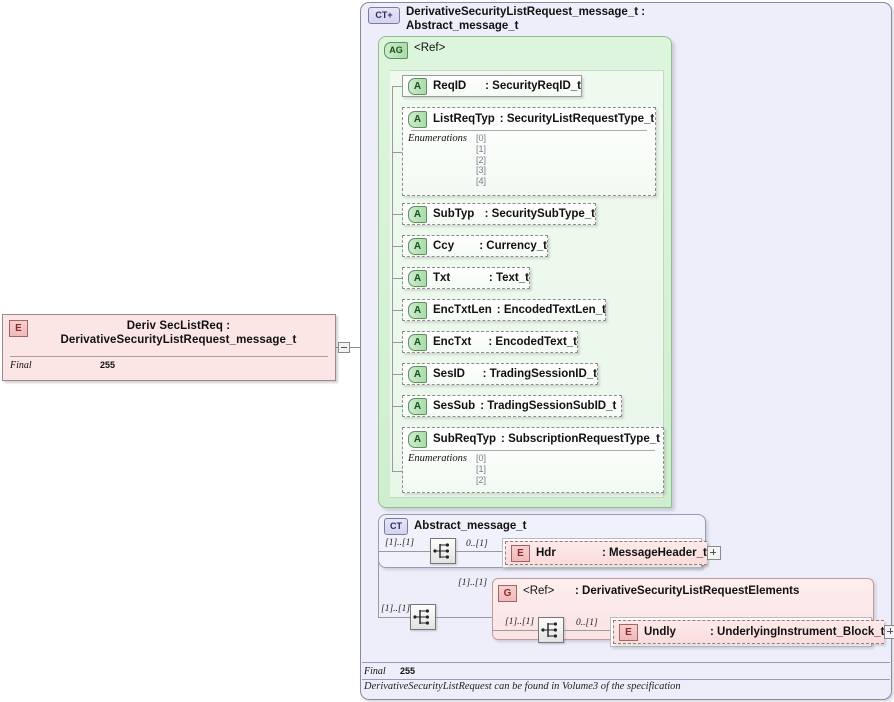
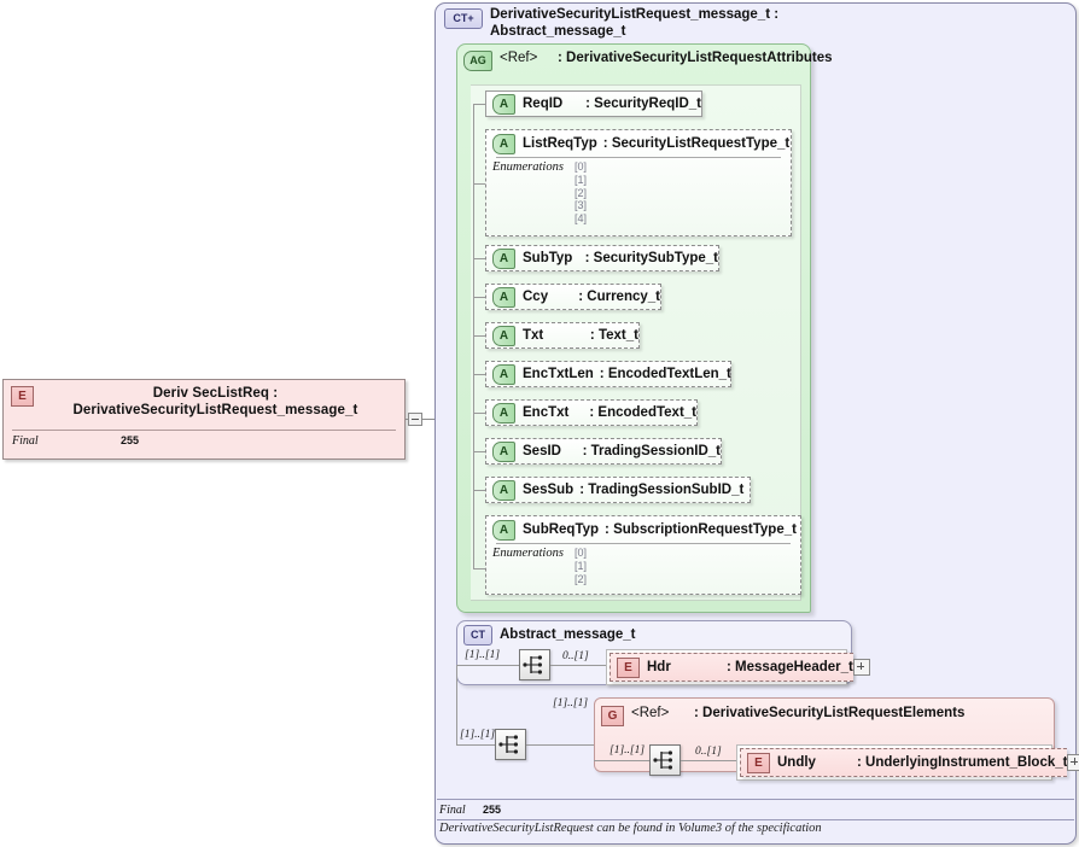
  E
  Deriv SecListReq : DerivativeSecurityListRequest_message_t
  Final
  255
  CT+
  DerivativeSecurityListRequest_message_t : Abstract_message_t
  AG
  <Ref>
+ : DerivativeSecurityListRequestAttributes
  A
  ReqID
  : SecurityReqID_t
  A
  ListReqTyp
  : SecurityListRequestType_t
  Enumerations
  [0]
  [1]
  [2]
  [3]
  [4]
  A
  SubTyp
  : SecuritySubType_t
  A
  Ccy
  : Currency_t
  A
  Txt
  : Text_t
  A
  EncTxtLen
  : EncodedTextLen_t
  A
  EncTxt
  : EncodedText_t
  A
  SesID
  : TradingSessionID_t
  A
  SesSub
  : TradingSessionSubID_t
  A
  SubReqTyp
  : SubscriptionRequestType_t
  Enumerations
  [0]
  [1]
  [2]
  CT
  Abstract_message_t
  [1]..[1]
  0..[1]
  E
  Hdr
  : MessageHeader_t
  [1]..[1]
  [1]..[1]
  G
  <Ref>
  : DerivativeSecurityListRequestElements
  [1]..[1]
  0..[1]
  E
  Undly
  : UnderlyingInstrument_Block_t
  Final
  255
  DerivativeSecurityListRequest can be found in Volume3 of the specification
